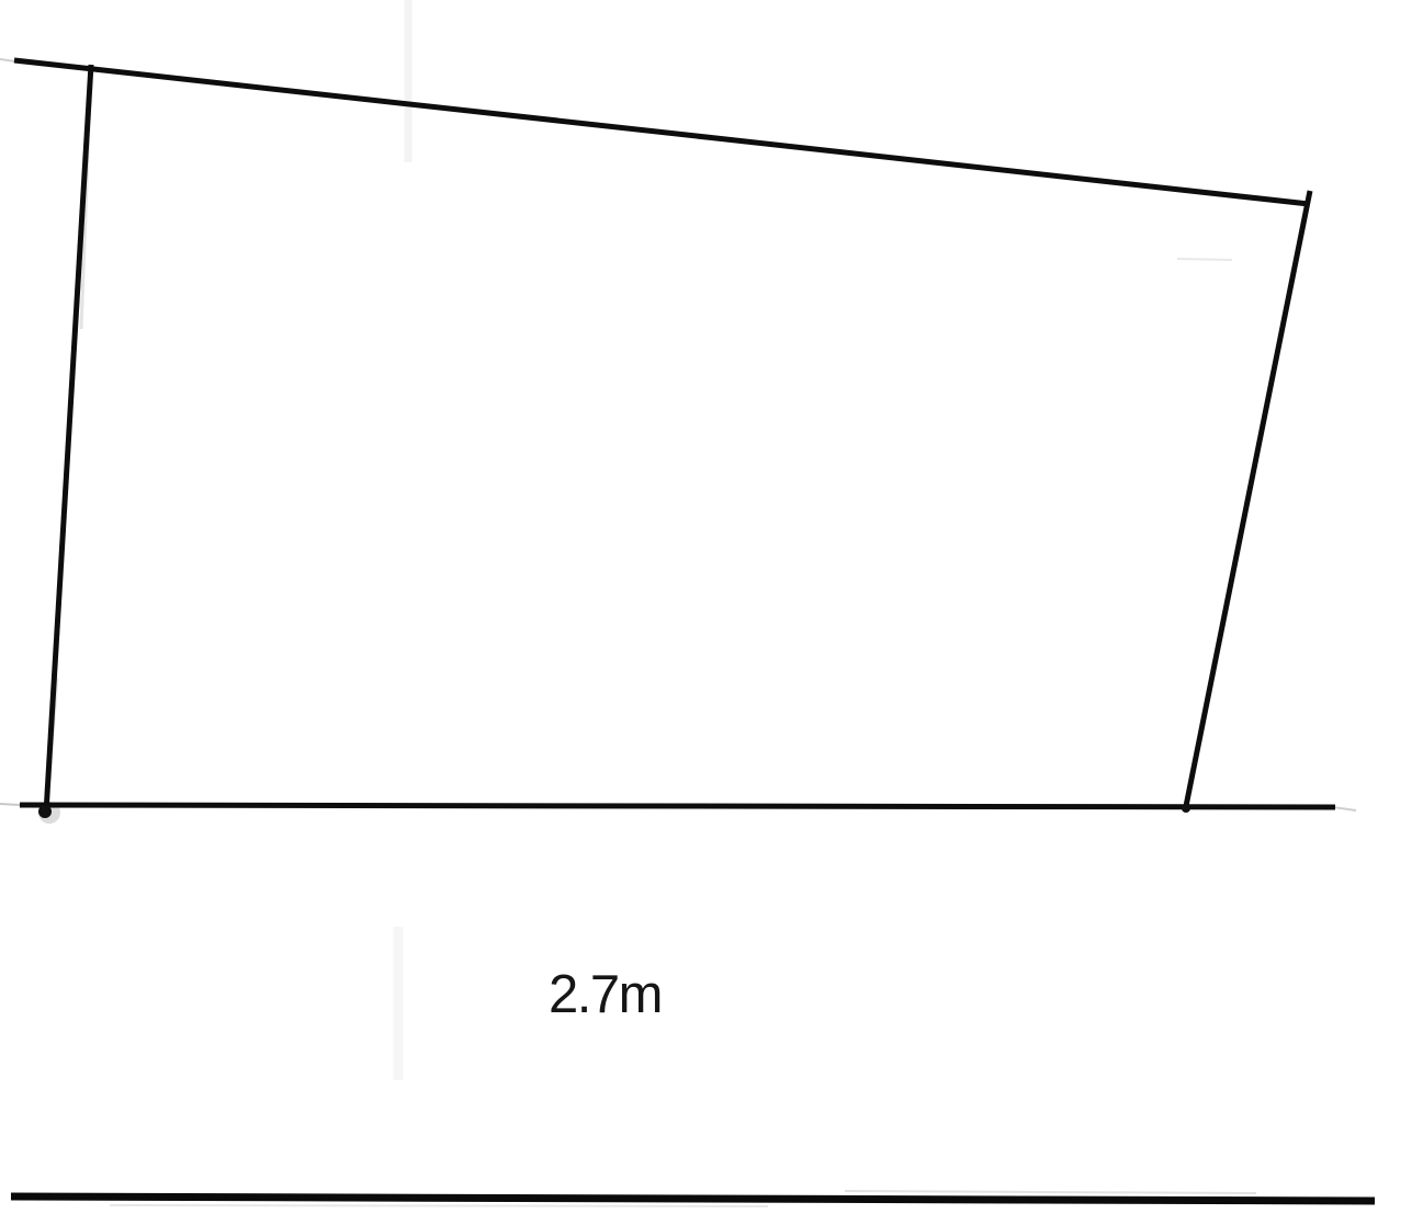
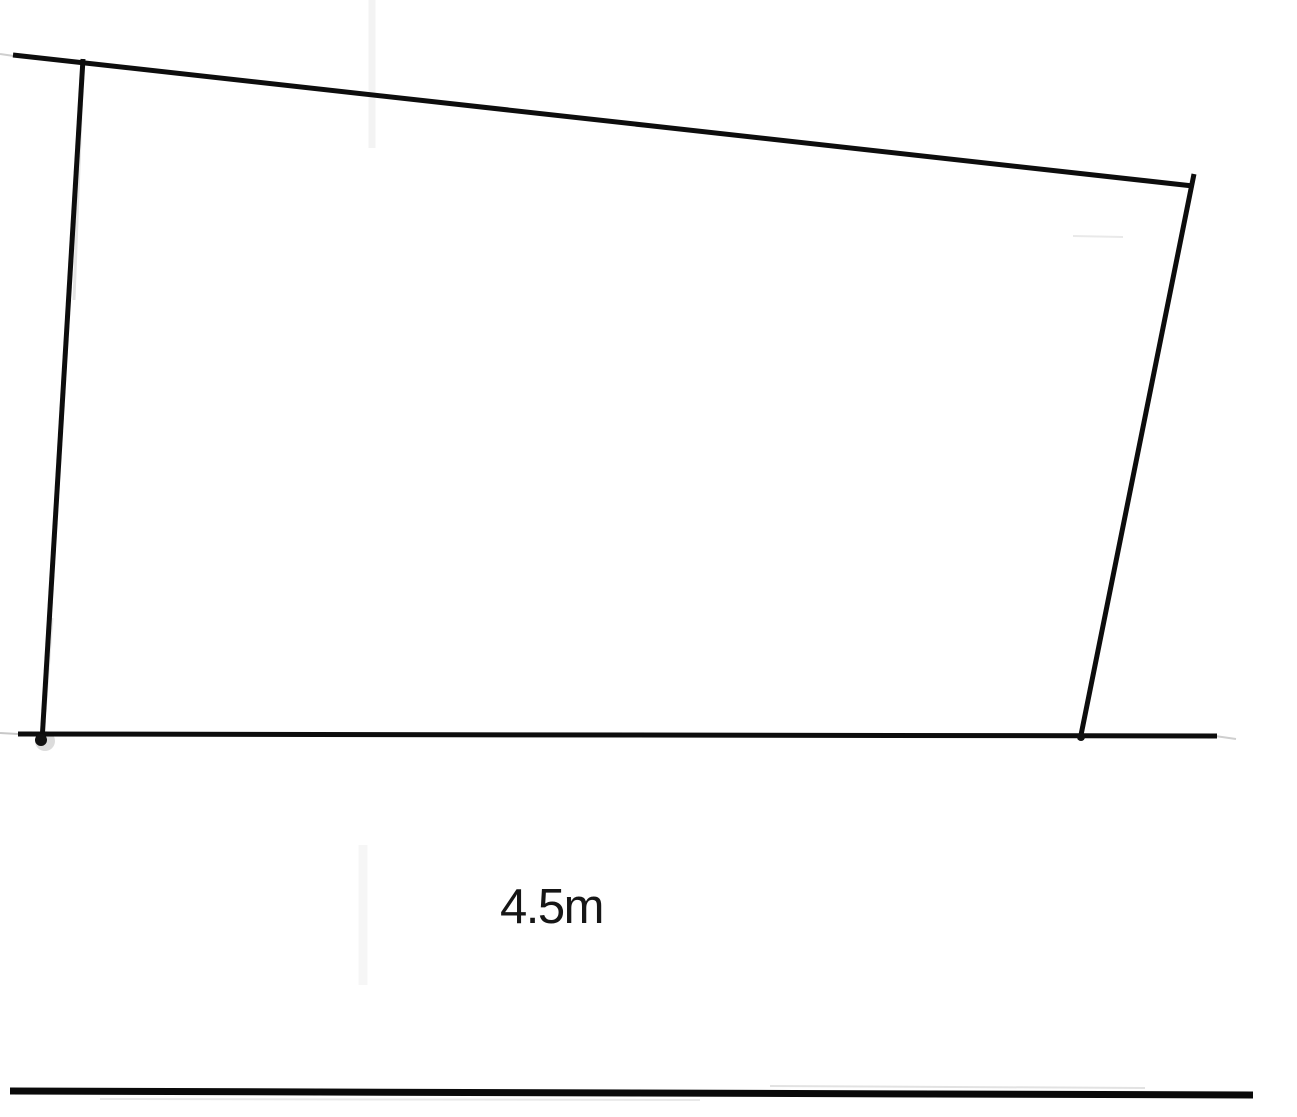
- 2.7m
+ 4.5m
